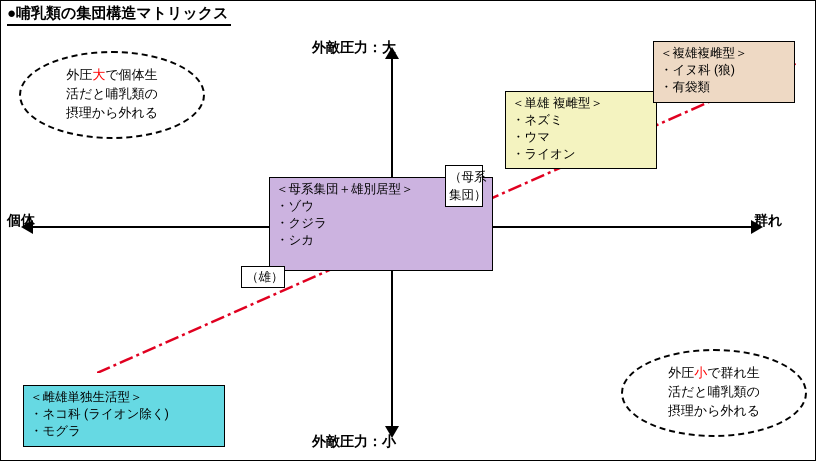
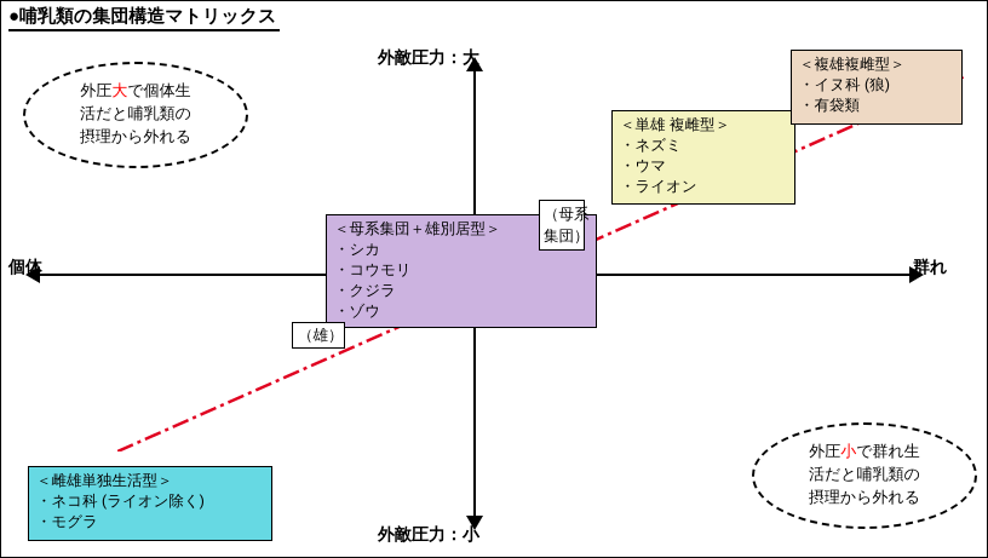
  ●哺乳類の集団構造マトリックス
  外敵圧力：大
  外敵圧力：小
  個体
  群れ
  ＜母系集団＋雄別居型＞
- ・ゾウ
+ ・シカ
+ ・コウモリ
  ・クジラ
- ・シカ
+ ・ゾウ
  ＜単雄 複雌型＞
  ・ネズミ
  ・ウマ
  ・ライオン
  ＜複雄複雌型＞
  ・イヌ科 (狼)
  ・有袋類
  ＜雌雄単独生活型＞
  ・ネコ科 (ライオン除く)
  ・モグラ
  （母系
  集団）
  （雄）
  外圧大で個体生
  活だと哺乳類の
  摂理から外れる
  外圧小で群れ生
  活だと哺乳類の
  摂理から外れる
